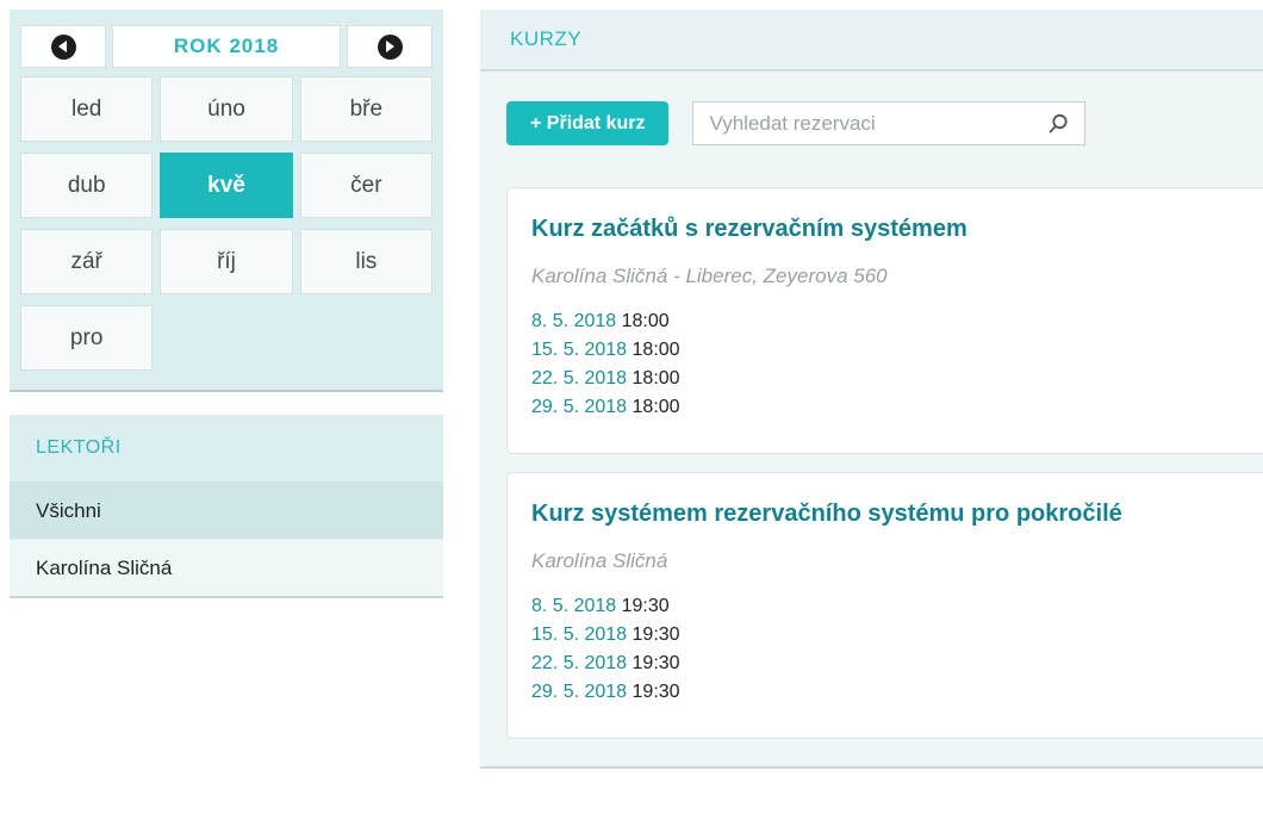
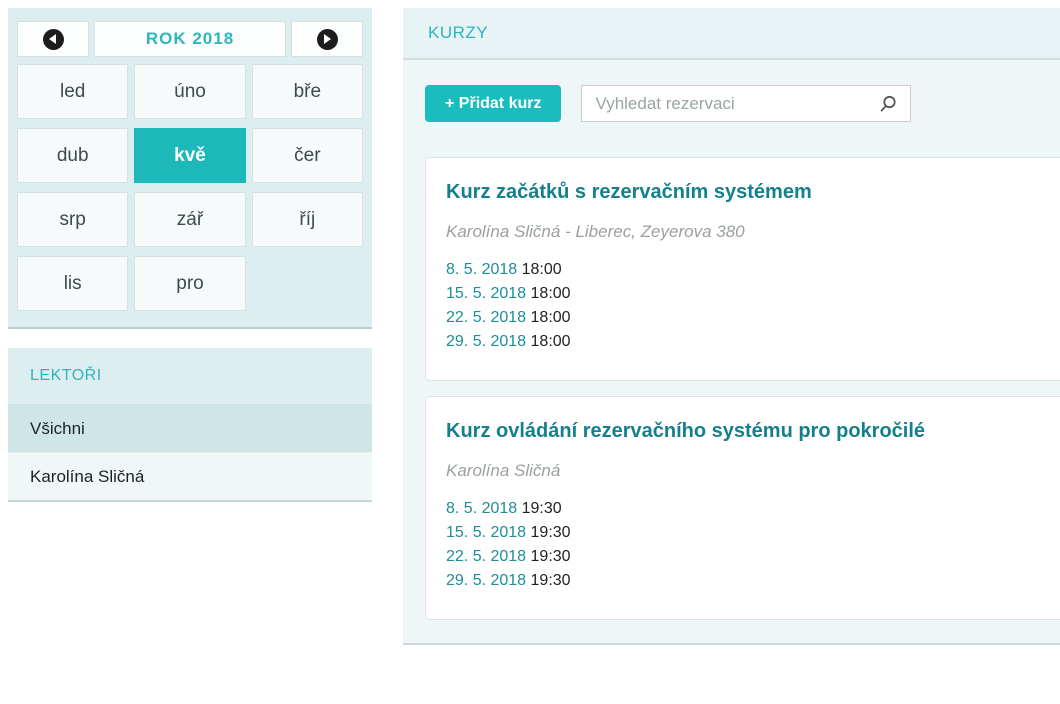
  ROK 2018
  led
  úno
  bře
  dub
  kvě
  čer
+ srp
  zář
  říj
  lis
  pro
  LEKTOŘI
  Všichni
  Karolína Sličná
  KURZY
  + Přidat kurz
  Vyhledat rezervaci
  Kurz začátků s rezervačním systémem
- Karolína Sličná - Liberec, Zeyerova 560
+ Karolína Sličná - Liberec, Zeyerova 380
  8. 5. 2018 18:00
  15. 5. 2018 18:00
  22. 5. 2018 18:00
  29. 5. 2018 18:00
- Kurz systémem rezervačního systému pro pokročilé
+ Kurz ovládání rezervačního systému pro pokročilé
  Karolína Sličná
  8. 5. 2018 19:30
  15. 5. 2018 19:30
  22. 5. 2018 19:30
  29. 5. 2018 19:30
